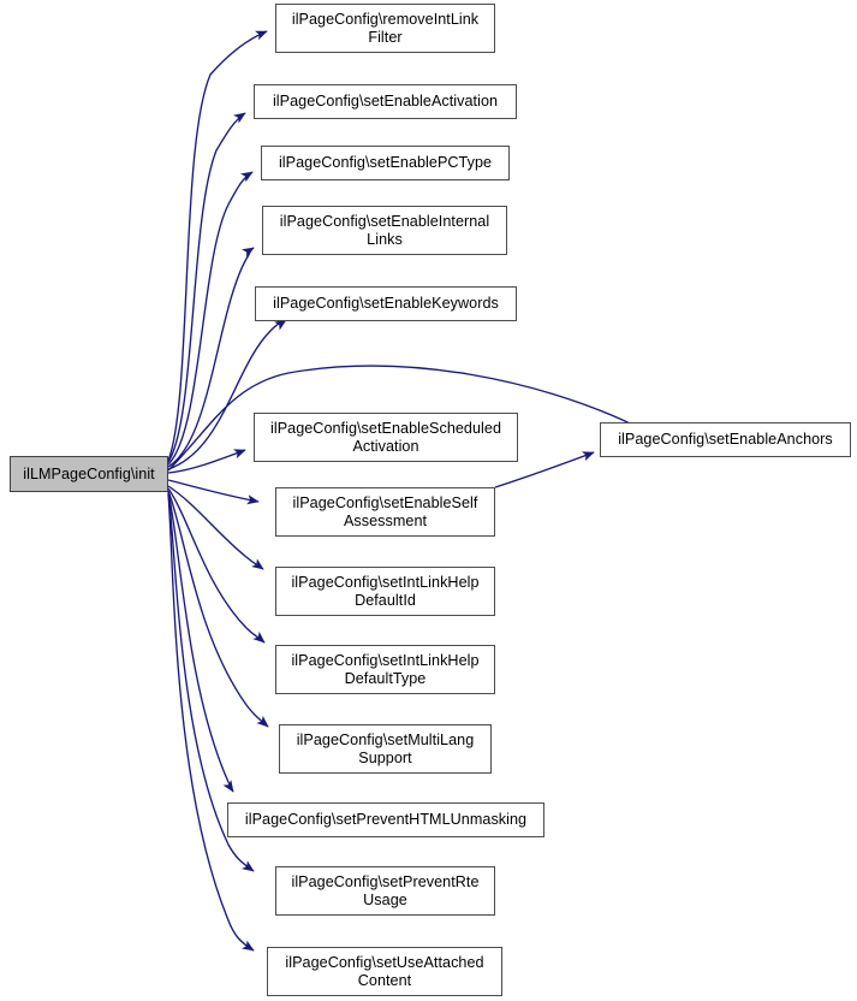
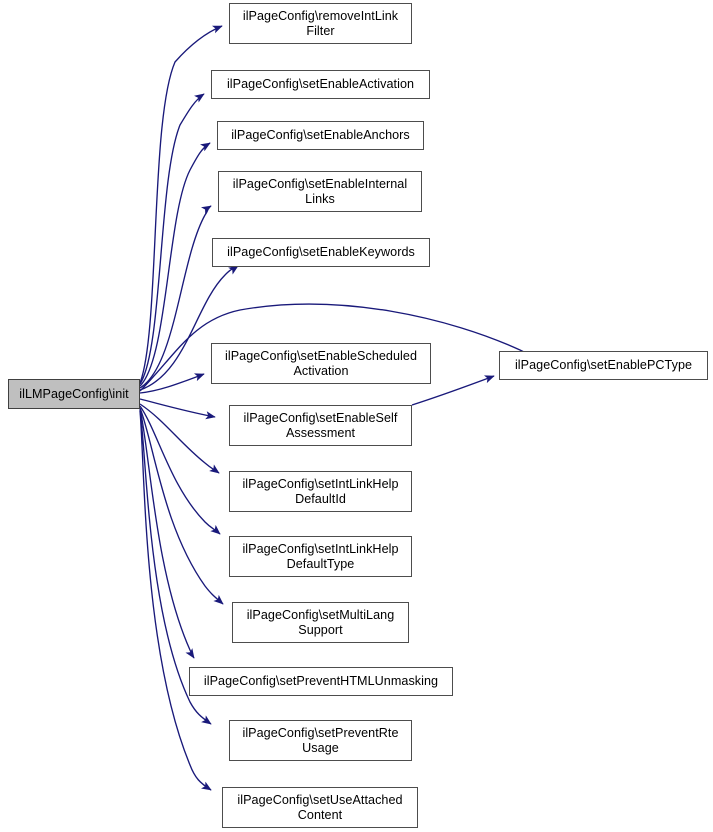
  ilLMPageConfig\init
  ilPageConfig\removeIntLink
  Filter
  ilPageConfig\setEnableActivation
- ilPageConfig\setEnablePCType
+ ilPageConfig\setEnableAnchors
  ilPageConfig\setEnableInternal
  Links
  ilPageConfig\setEnableKeywords
  ilPageConfig\setEnableScheduled
  Activation
  ilPageConfig\setEnableSelf
  Assessment
- ilPageConfig\setEnableAnchors
+ ilPageConfig\setEnablePCType
  ilPageConfig\setIntLinkHelp
  DefaultId
  ilPageConfig\setIntLinkHelp
  DefaultType
  ilPageConfig\setMultiLang
  Support
  ilPageConfig\setPreventHTMLUnmasking
  ilPageConfig\setPreventRte
  Usage
  ilPageConfig\setUseAttached
  Content
